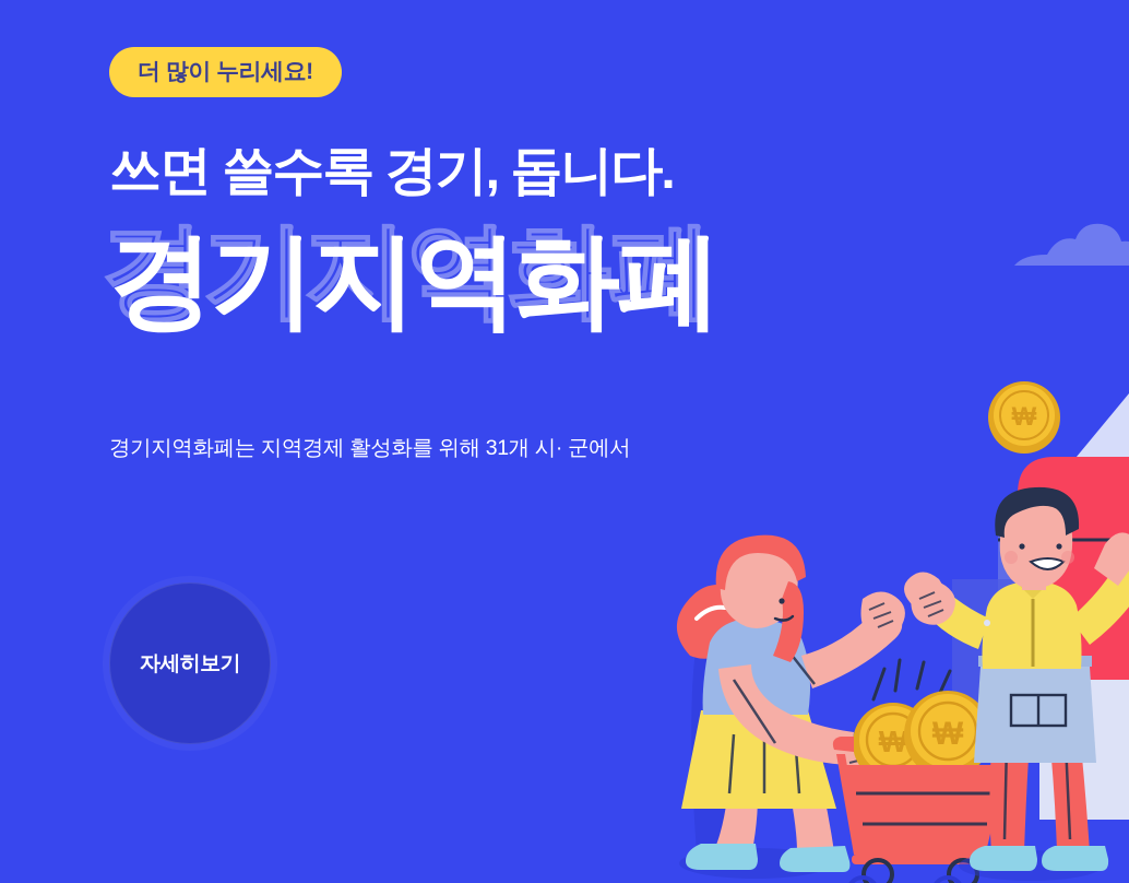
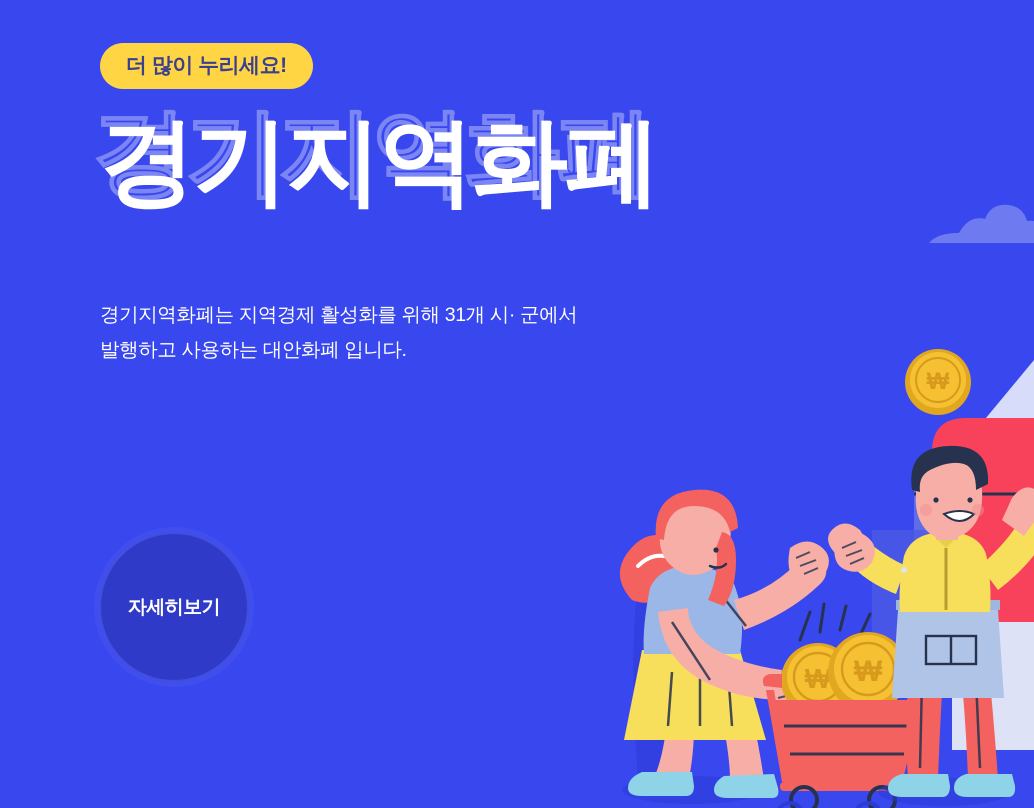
  ₩
  ₩
  ₩
  더 많이 누리세요!
- 쓰면 쓸수록 경기, 돕니다.
  경기지역화폐
  경기지역화폐는 지역경제 활성화를 위해 31개 시· 군에서
+ 발행하고 사용하는 대안화폐 입니다.
  자세히보기
